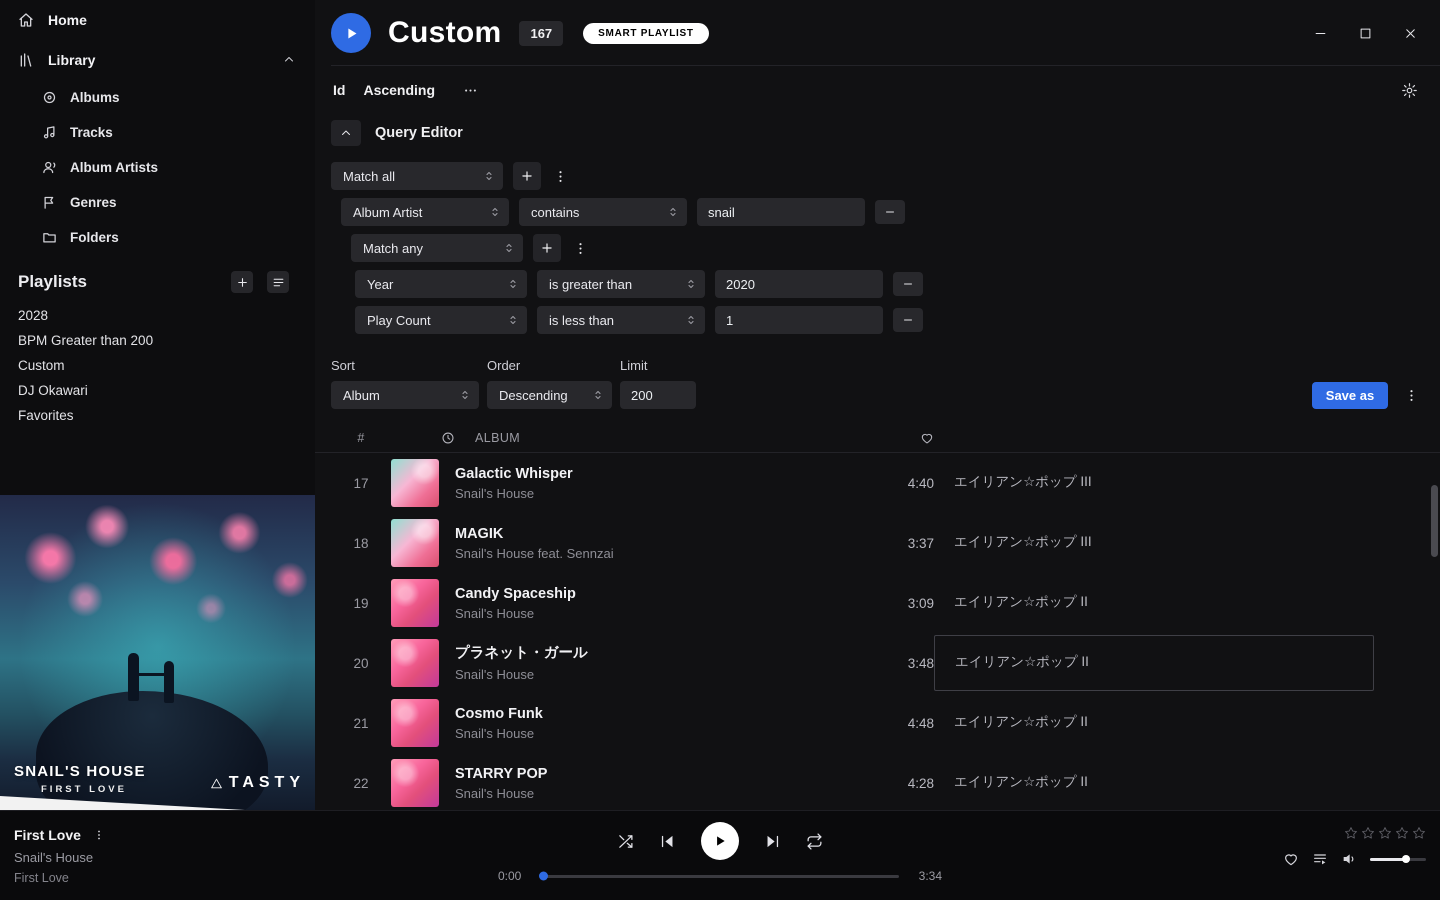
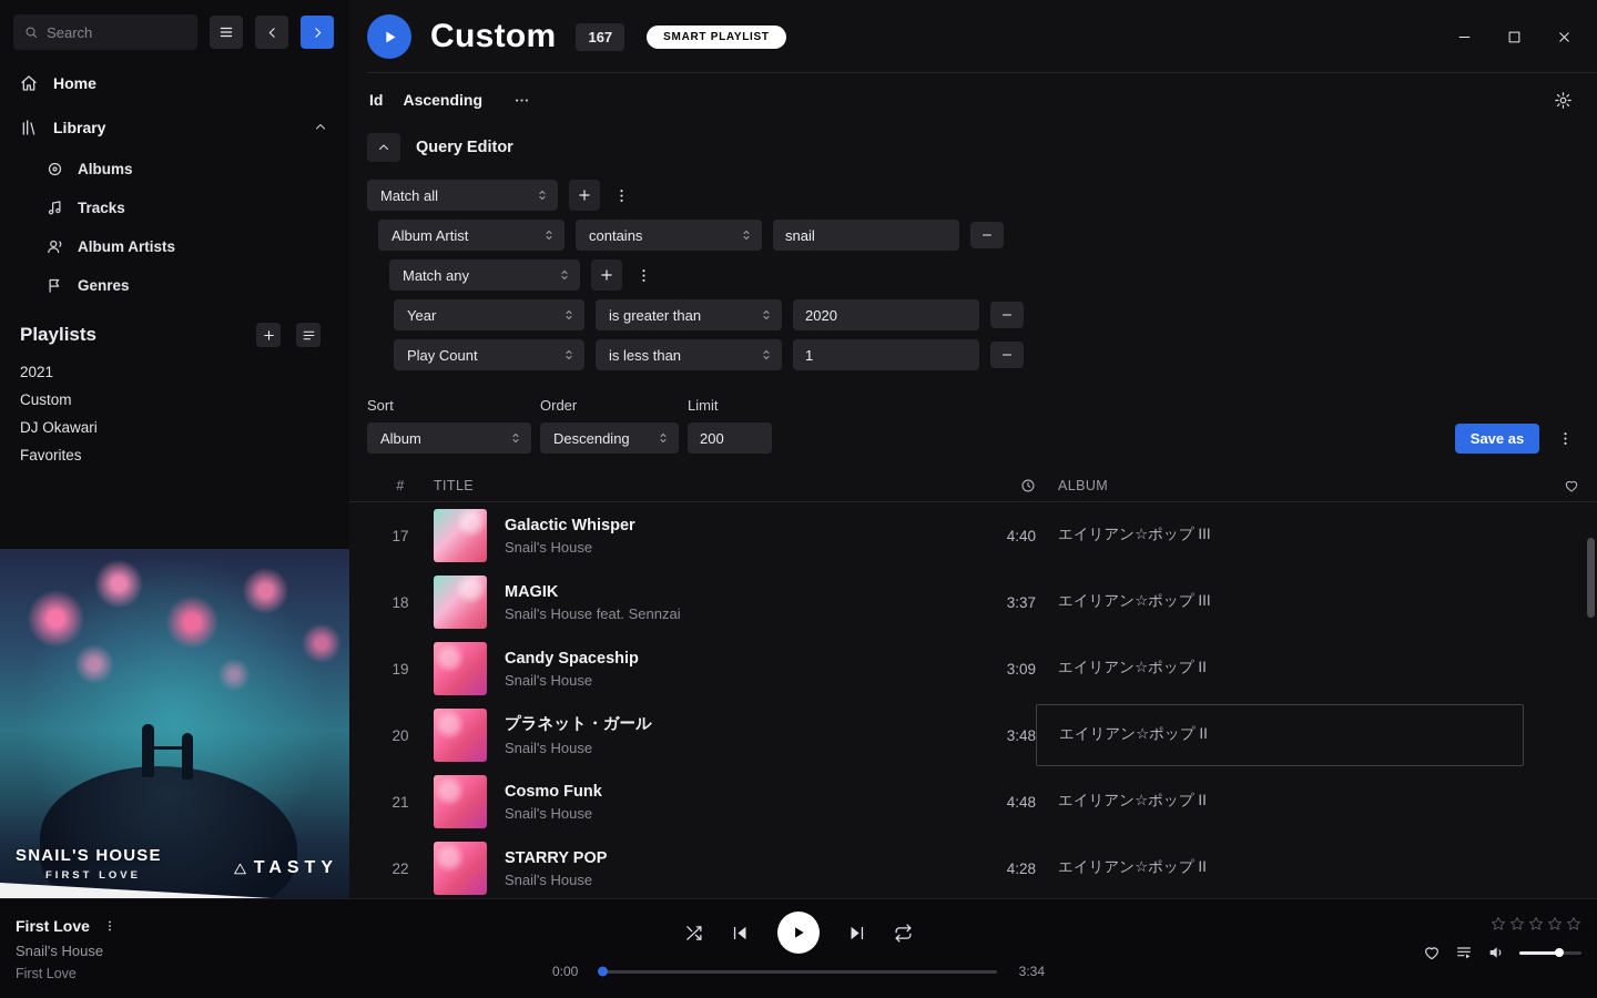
+ Search
  Home
  Library
  Albums
  Tracks
  Album Artists
  Genres
- Folders
  Playlists
- 2028
+ 2021
- BPM Greater than 200
  Custom
  DJ Okawari
  Favorites
  SNAIL'S HOUSE
  FIRST LOVE
  TASTY
  Custom
  167
  SMART PLAYLIST
  Id
  Ascending
  Query Editor
  Match all
  Album Artist
  contains
  snail
  Match any
  Year
  is greater than
  2020
  Play Count
  is less than
  1
  Sort
  Album
  Order
  Descending
  Limit
  200
  Save as
  #
+ TITLE
  ALBUM
  17
  Galactic Whisper
  Snail's House
  4:40
  エイリアン☆ポップ III
  18
  MAGIK
  Snail's House feat. Sennzai
  3:37
  エイリアン☆ポップ III
  19
  Candy Spaceship
  Snail's House
  3:09
  エイリアン☆ポップ II
  20
  プラネット・ガール
  Snail's House
  3:48
  エイリアン☆ポップ II
  21
  Cosmo Funk
  Snail's House
  4:48
  エイリアン☆ポップ II
  22
  STARRY POP
  Snail's House
  4:28
  エイリアン☆ポップ II
  First Love
  Snail's House
  First Love
  0:00
  3:34
